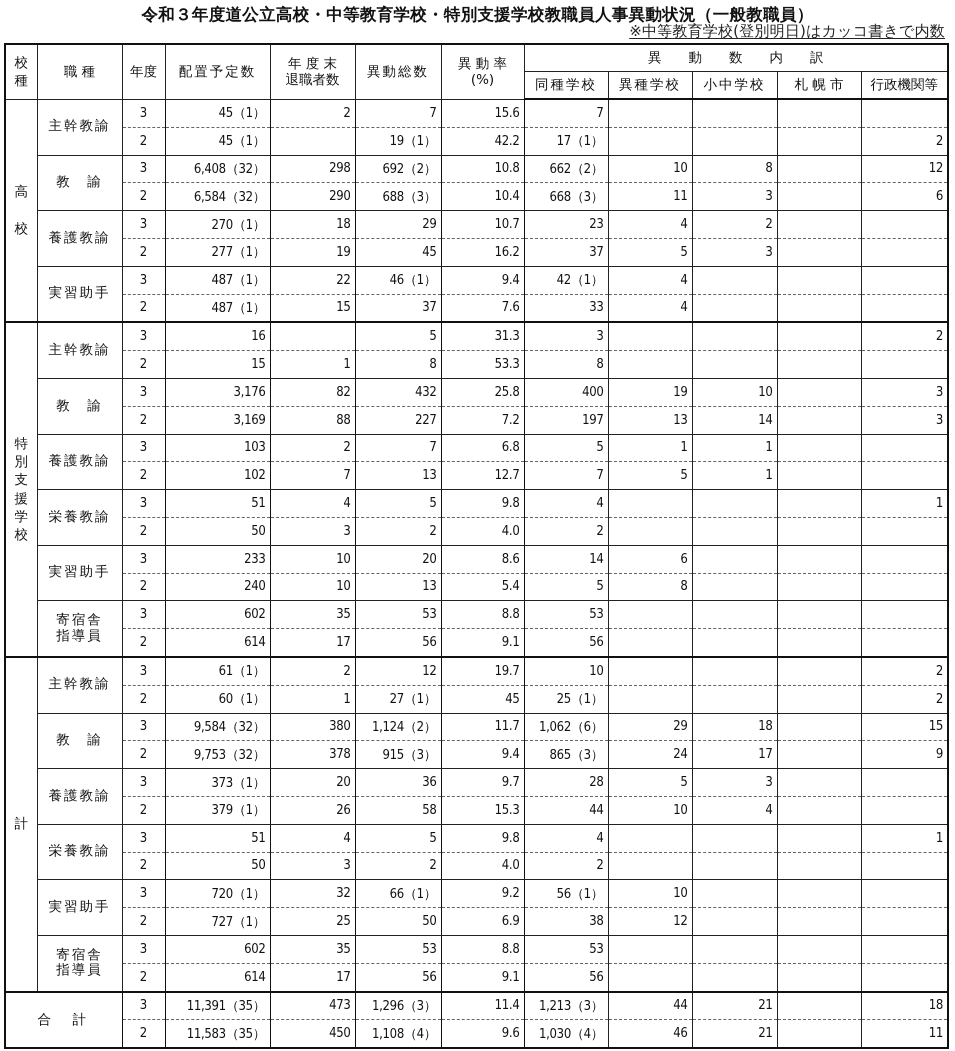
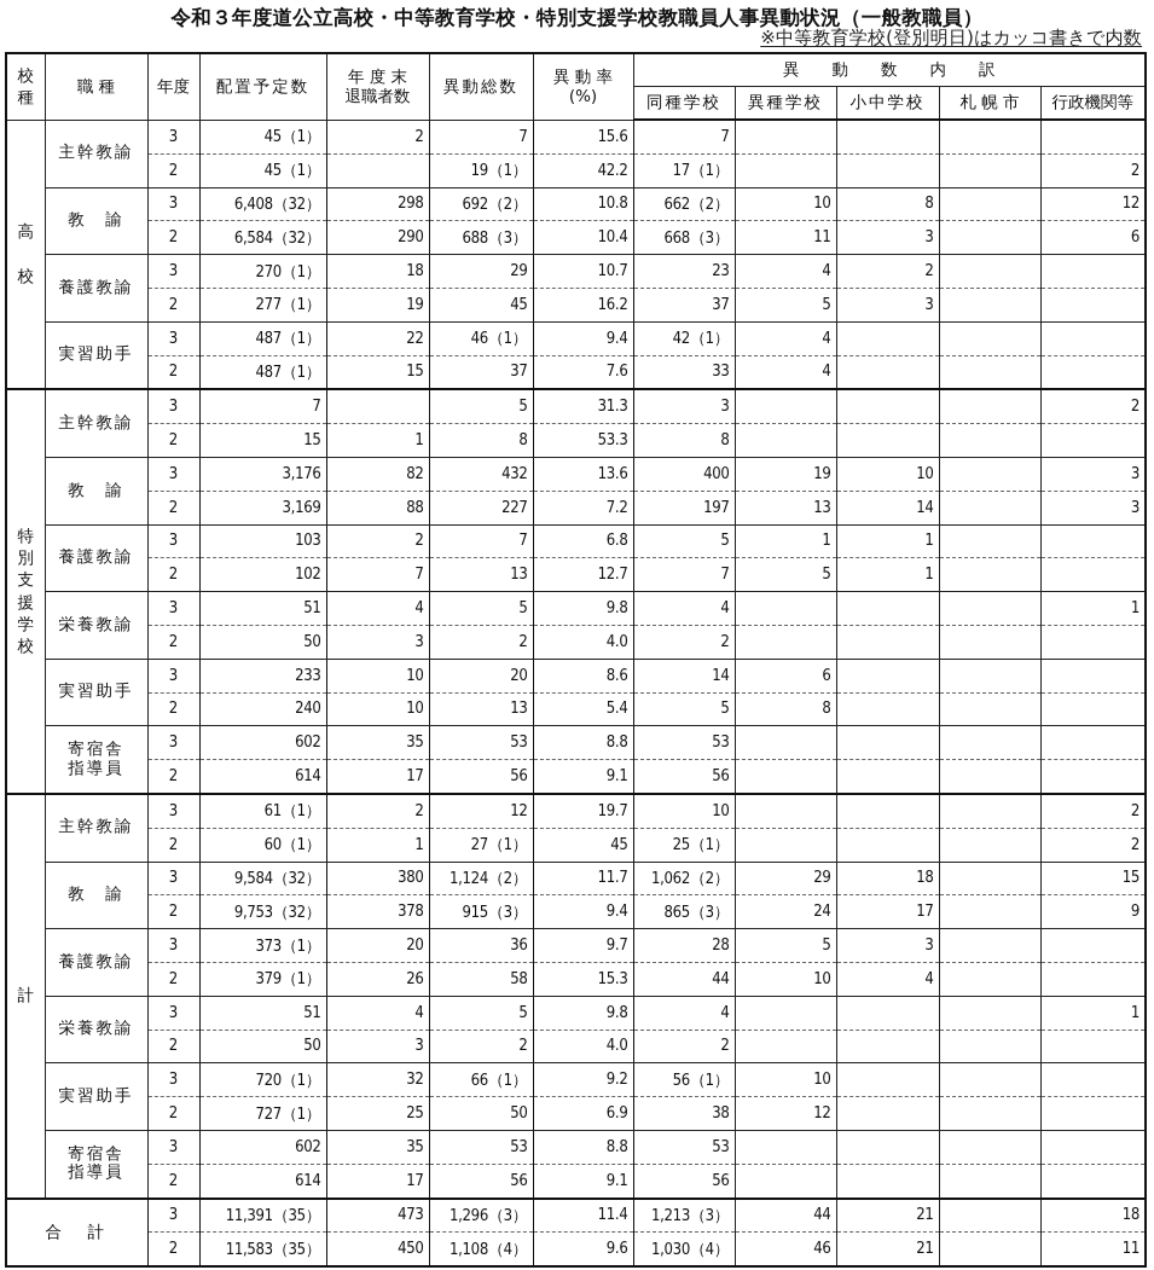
  令和３年度道公立高校・中等教育学校・特別支援学校教職員人事異動状況（一般教職員）
  ※中等教育学校(登別明日)はカッコ書きで内数
  校 種	職 種	年度	配置予定数	年 度 末 退職者数	異動総数	異 動 率 (%)	異 動 数 内 訳
  同種学校	異種学校	小中学校	札 幌 市	行政機関等
  高 校	主幹教諭	3	45（1）	2	7	15.6	7
  2	45（1）		19（1）	42.2	17（1）				2
  教 諭	3	6,408（32）	298	692（2）	10.8	662（2）	10	8		12
  2	6,584（32）	290	688（3）	10.4	668（3）	11	3		6
  養護教諭	3	270（1）	18	29	10.7	23	4	2
  2	277（1）	19	45	16.2	37	5	3
  実習助手	3	487（1）	22	46（1）	9.4	42（1）	4
  2	487（1）	15	37	7.6	33	4
- 特 別 支 援 学 校	主幹教諭	3	16		5	31.3	3				2
+ 特 別 支 援 学 校	主幹教諭	3	7		5	31.3	3				2
  2	15	1	8	53.3	8
- 教 諭	3	3,176	82	432	25.8	400	19	10		3
+ 教 諭	3	3,176	82	432	13.6	400	19	10		3
  2	3,169	88	227	7.2	197	13	14		3
  養護教諭	3	103	2	7	6.8	5	1	1
  2	102	7	13	12.7	7	5	1
  栄養教諭	3	51	4	5	9.8	4				1
  2	50	3	2	4.0	2
  実習助手	3	233	10	20	8.6	14	6
  2	240	10	13	5.4	5	8
  寄宿舎 指導員	3	602	35	53	8.8	53
  2	614	17	56	9.1	56
  計	主幹教諭	3	61（1）	2	12	19.7	10				2
  2	60（1）	1	27（1）	45	25（1）				2
- 教 諭	3	9,584（32）	380	1,124（2）	11.7	1,062（6）	29	18		15
+ 教 諭	3	9,584（32）	380	1,124（2）	11.7	1,062（2）	29	18		15
  2	9,753（32）	378	915（3）	9.4	865（3）	24	17		9
  養護教諭	3	373（1）	20	36	9.7	28	5	3
  2	379（1）	26	58	15.3	44	10	4
  栄養教諭	3	51	4	5	9.8	4				1
  2	50	3	2	4.0	2
  実習助手	3	720（1）	32	66（1）	9.2	56（1）	10
  2	727（1）	25	50	6.9	38	12
  寄宿舎 指導員	3	602	35	53	8.8	53
  2	614	17	56	9.1	56
  合 計	3	11,391（35）	473	1,296（3）	11.4	1,213（3）	44	21		18
  2	11,583（35）	450	1,108（4）	9.6	1,030（4）	46	21		11
